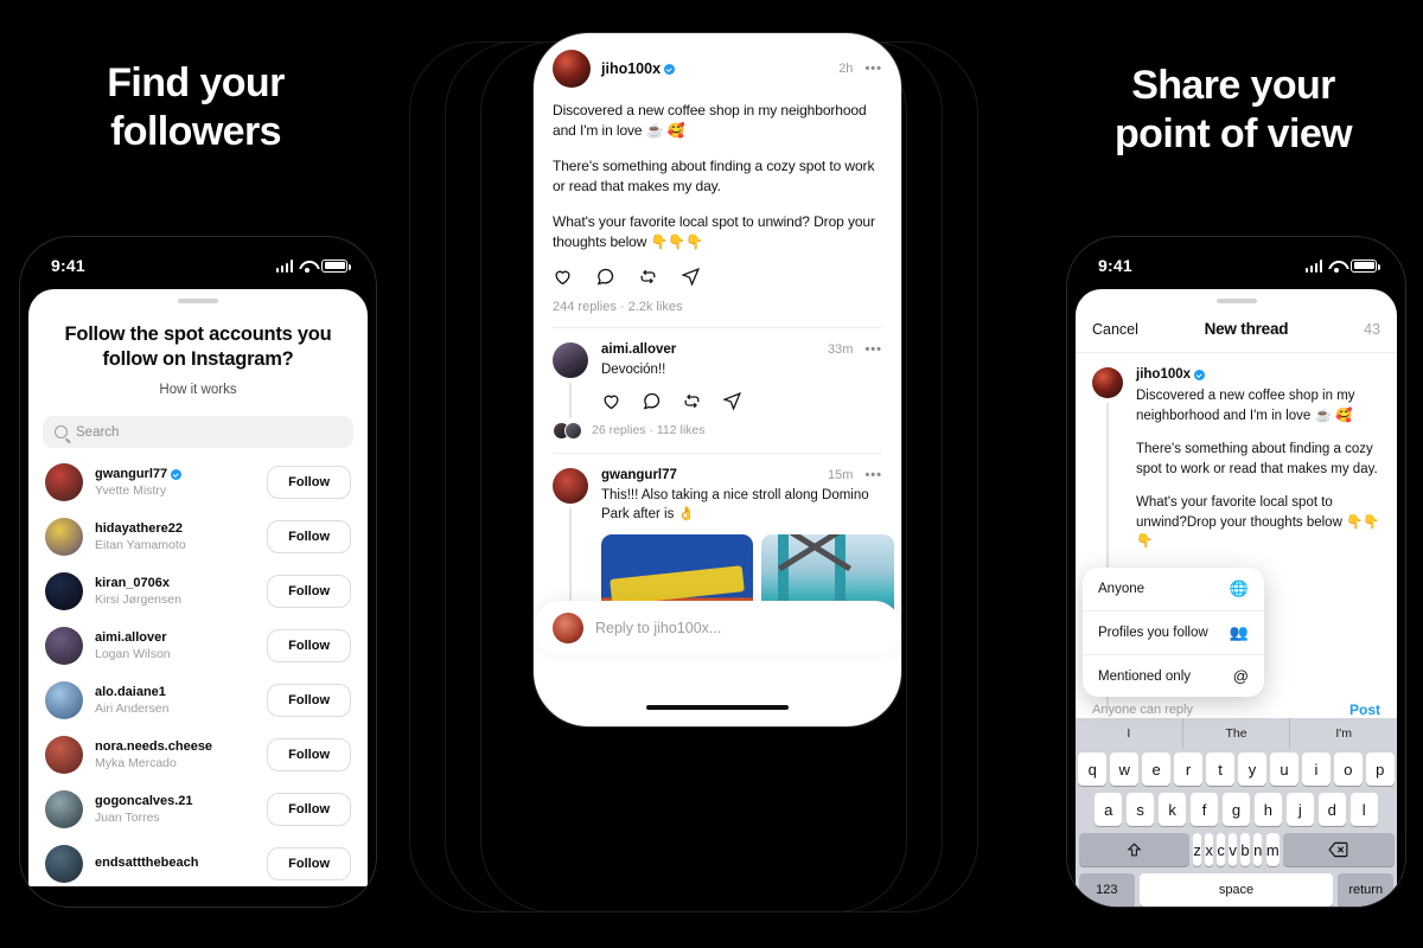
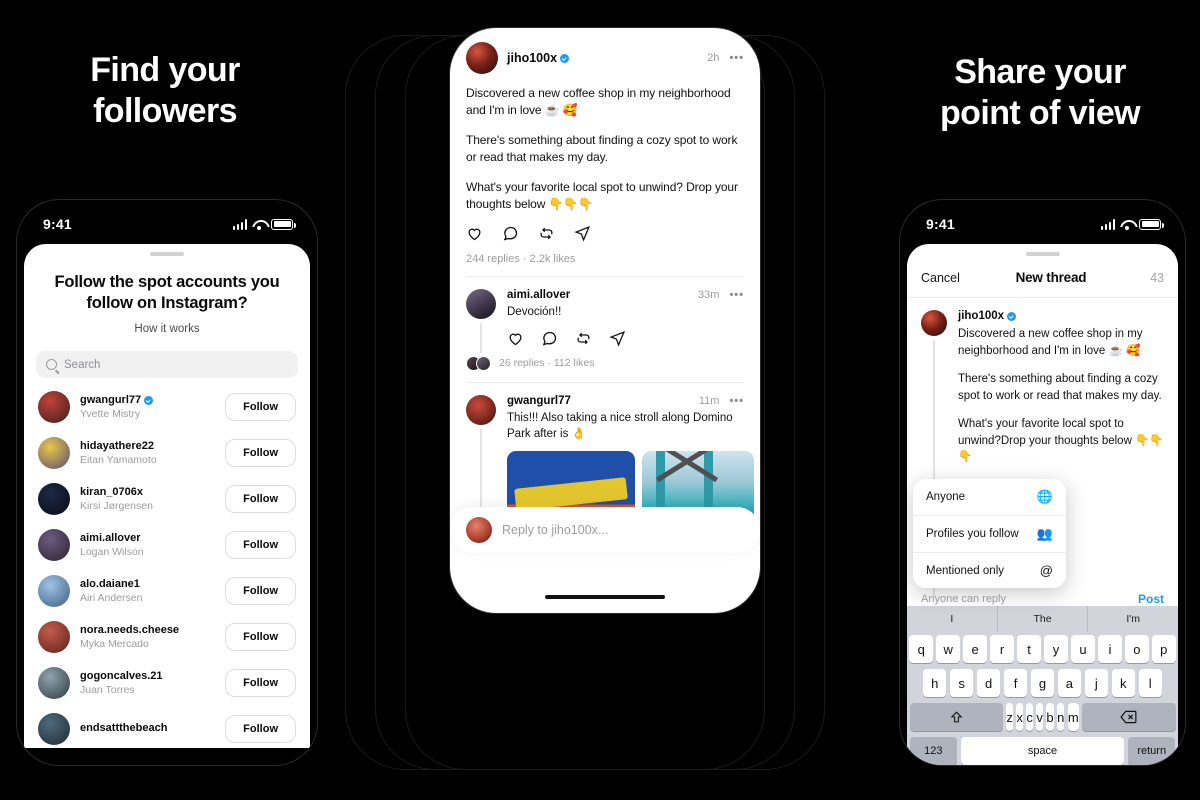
  Find your
  followers
  Share your
  point of view
  9:41
  Follow the spot accounts you follow on Instagram?
  How it works
  Search
  gwangurl77
  Yvette Mistry
  Follow
  hidayathere22
  Eitan Yamamoto
  Follow
  kiran_0706x
  Kirsi Jørgensen
  Follow
  aimi.allover
  Logan Wilson
  Follow
  alo.daiane1
  Airi Andersen
  Follow
  nora.needs.cheese
  Myka Mercado
  Follow
  gogoncalves.21
  Juan Torres
  Follow
  endsattthebeach
  Follow
  jiho100x
  2h
  •••
  Discovered a new coffee shop in my neighborhood and I'm in love ☕ 🥰
  There's something about finding a cozy spot to work or read that makes my day.
  What's your favorite local spot to unwind? Drop your thoughts below 👇👇👇
  244 replies · 2.2k likes
  aimi.allover
  33m
  •••
  Devoción!!
  26 replies · 112 likes
  gwangurl77
- 15m
+ 11m
  •••
  This!!! Also taking a nice stroll along Domino Park after is 👌
  Reply to jiho100x...
  9:41
  Cancel
  New thread
  43
  jiho100x
  Discovered a new coffee shop in my neighborhood and I'm in love ☕ 🥰
  There's something about finding a cozy spot to work or read that makes my day.
  What's your favorite local spot to unwind?Drop your thoughts below 👇👇👇
  Anyone
  🌐
  Profiles you follow
  👥
  Mentioned only
  @
  Anyone can reply
  Post
  I
  The
  I'm
  q
  w
  e
  r
  t
  y
  u
  i
  o
  p
- a
+ h
  s
- k
+ d
  f
  g
- h
+ a
  j
- d
+ k
  l
  z
  x
  c
  v
  b
  n
  m
  123
  space
  return
